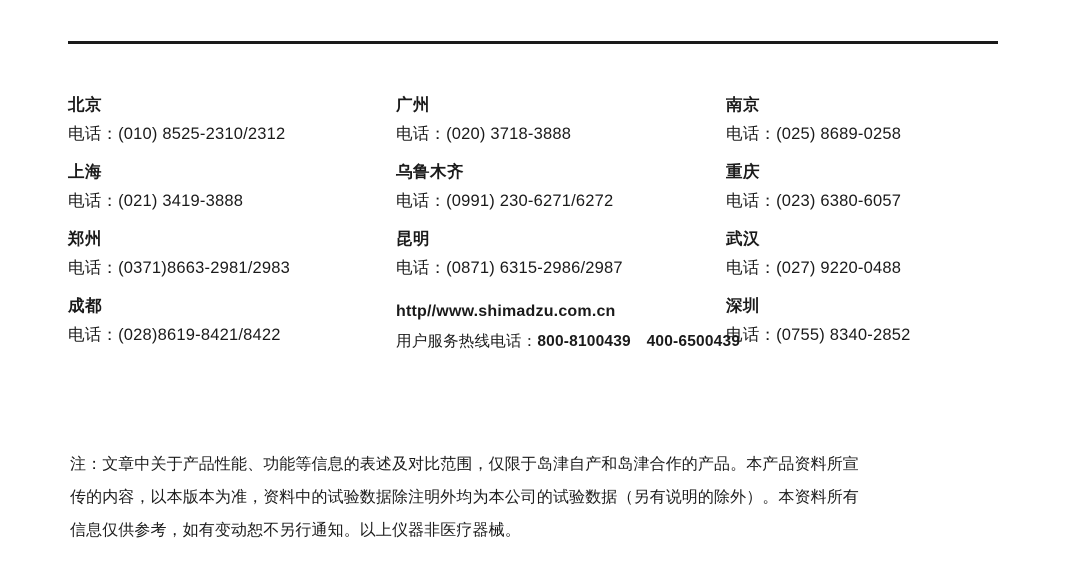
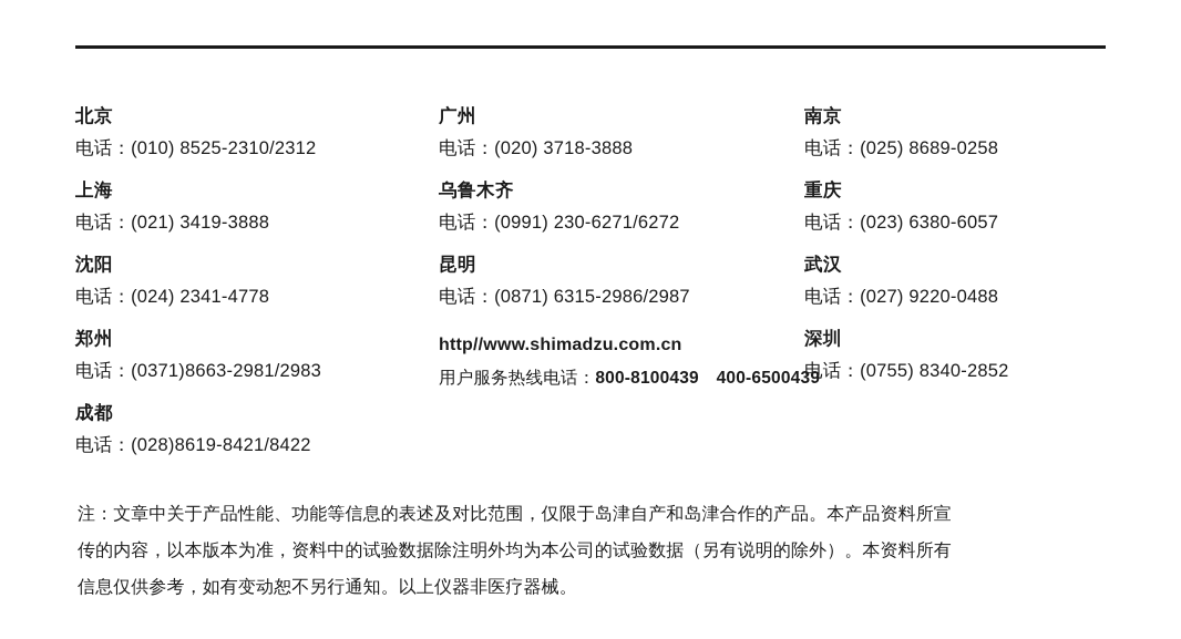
  北京
  电话：(010) 8525-2310/2312
  上海
  电话：(021) 3419-3888
+ 沈阳
+ 电话：(024) 2341-4778
  郑州
  电话：(0371)8663-2981/2983
  成都
  电话：(028)8619-8421/8422
  广州
  电话：(020) 3718-3888
  乌鲁木齐
  电话：(0991) 230-6271/6272
  昆明
  电话：(0871) 6315-2986/2987
  http//www.shimadzu.com.cn
  用户服务热线电话：800-8100439 400-6500439
  南京
  电话：(025) 8689-0258
  重庆
  电话：(023) 6380-6057
  武汉
  电话：(027) 9220-0488
  深圳
  电话：(0755) 8340-2852
  注：文章中关于产品性能、功能等信息的表述及对比范围，仅限于岛津自产和岛津合作的产品。本产品资料所宣
  传的内容，以本版本为准，资料中的试验数据除注明外均为本公司的试验数据（另有说明的除外）。本资料所有
  信息仅供参考，如有变动恕不另行通知。以上仪器非医疗器械。
